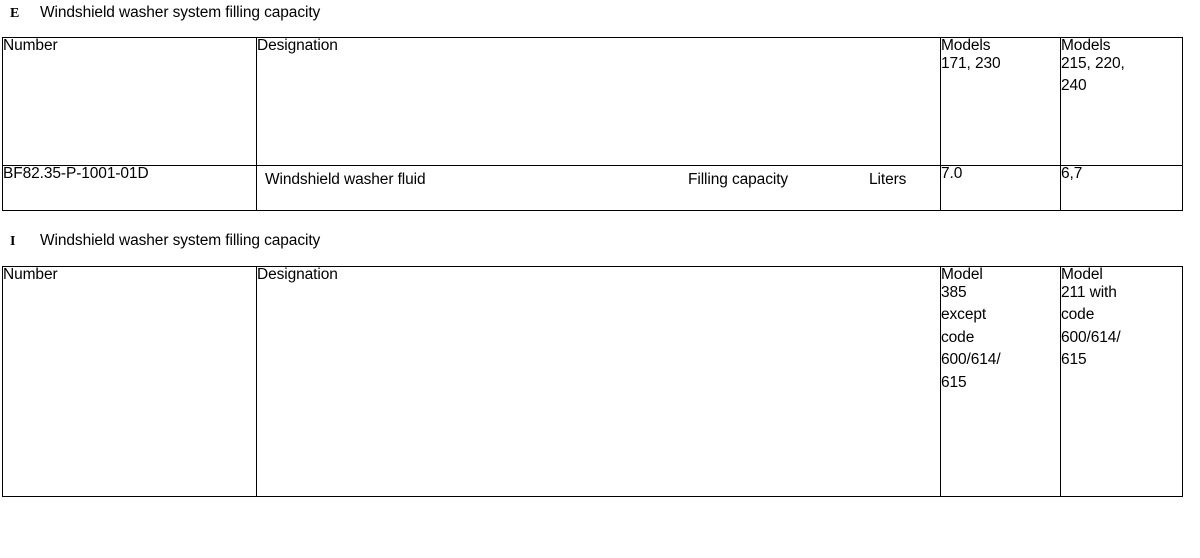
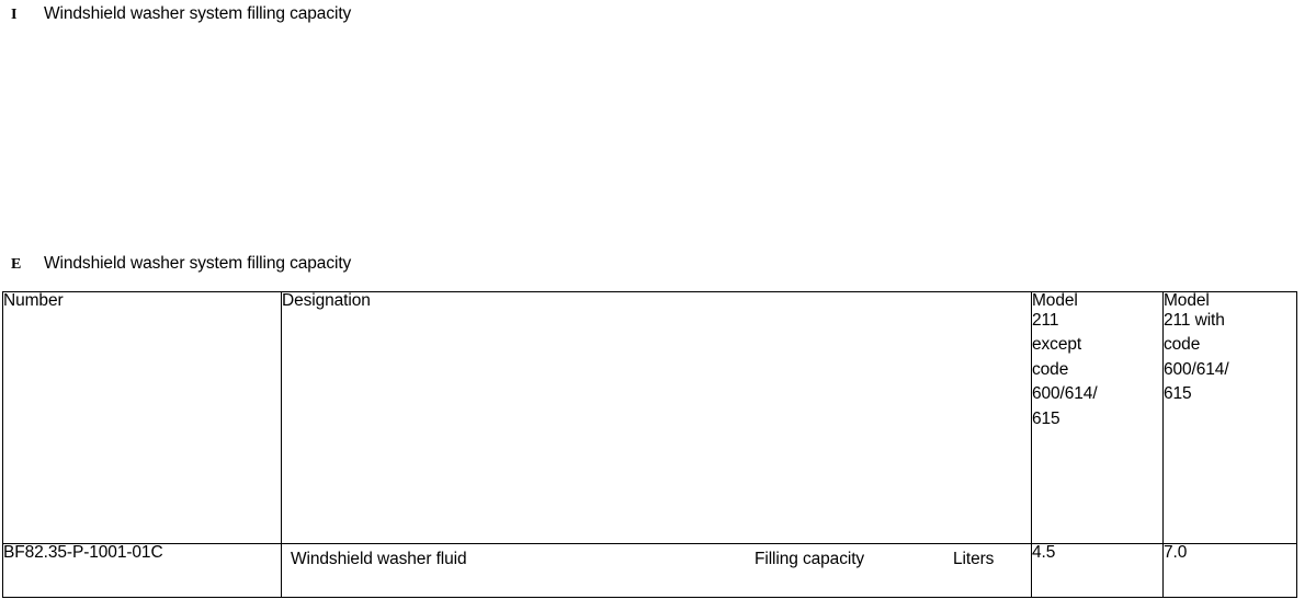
- E
+ I
  Windshield washer system filling capacity
- Number	Designation	Models 171, 230	Models 215, 220, 240
- BF82.35-P-1001-01D	Windshield washer fluid Filling capacity Liters	7.0	6,7
- I
+ E
  Windshield washer system filling capacity
- Number	Designation	Model 385 except code 600/614/ 615	Model 211 with code 600/614/ 615
+ Number	Designation	Model 211 except code 600/614/ 615	Model 211 with code 600/614/ 615
+ BF82.35-P-1001-01C	Windshield washer fluid Filling capacity Liters	4.5	7.0
